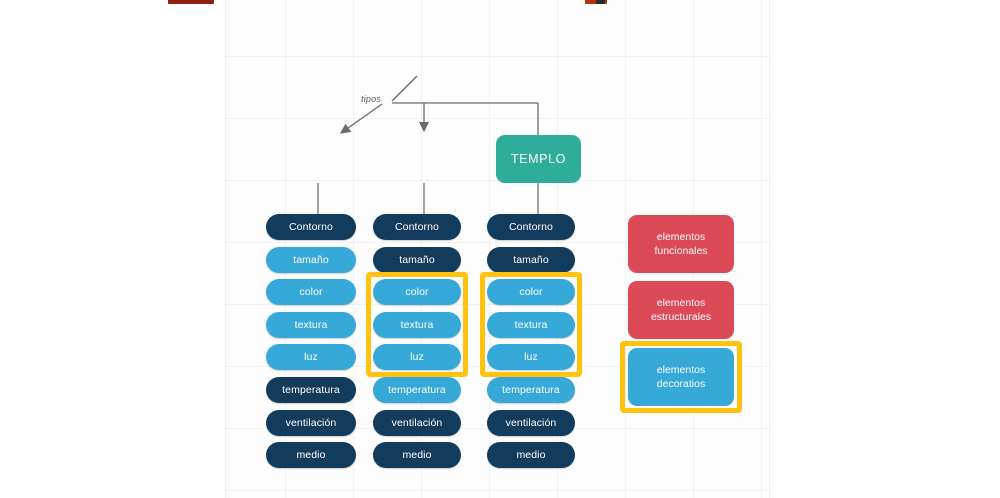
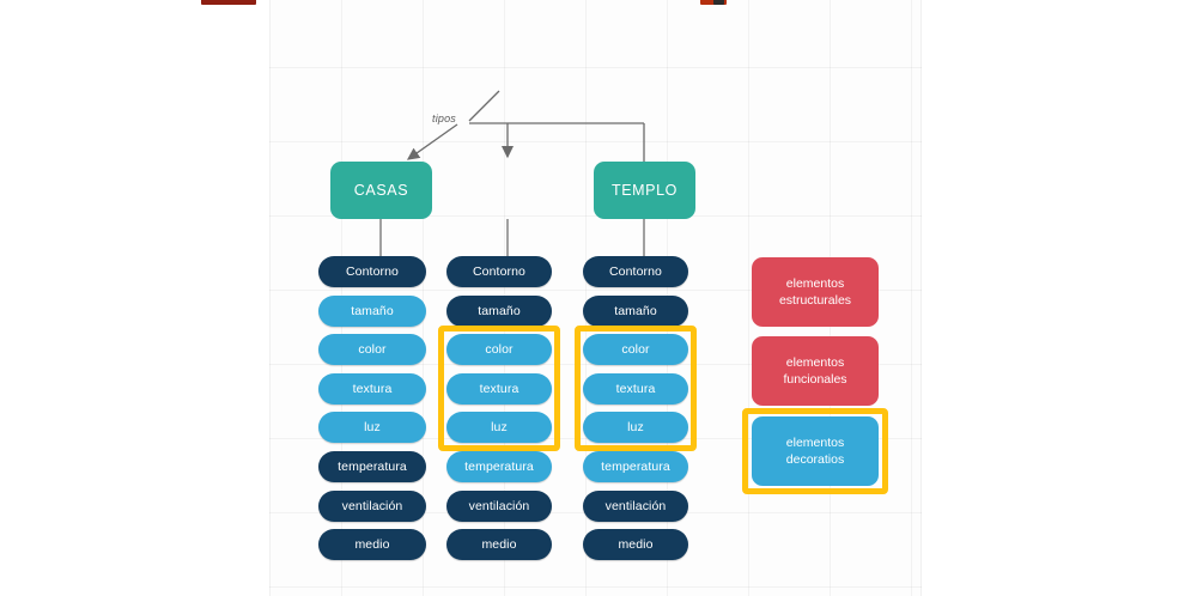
  tipos
+ CASAS
  TEMPLO
  Contorno
  tamaño
  color
  textura
  luz
  temperatura
  ventilación
  medio
  Contorno
  tamaño
  color
  textura
  luz
  temperatura
  ventilación
  medio
  Contorno
  tamaño
  color
  textura
  luz
  temperatura
  ventilación
  medio
  elementos
- funcionales
+ estructurales
  elementos
- estructurales
+ funcionales
  elementos
  decoratios
